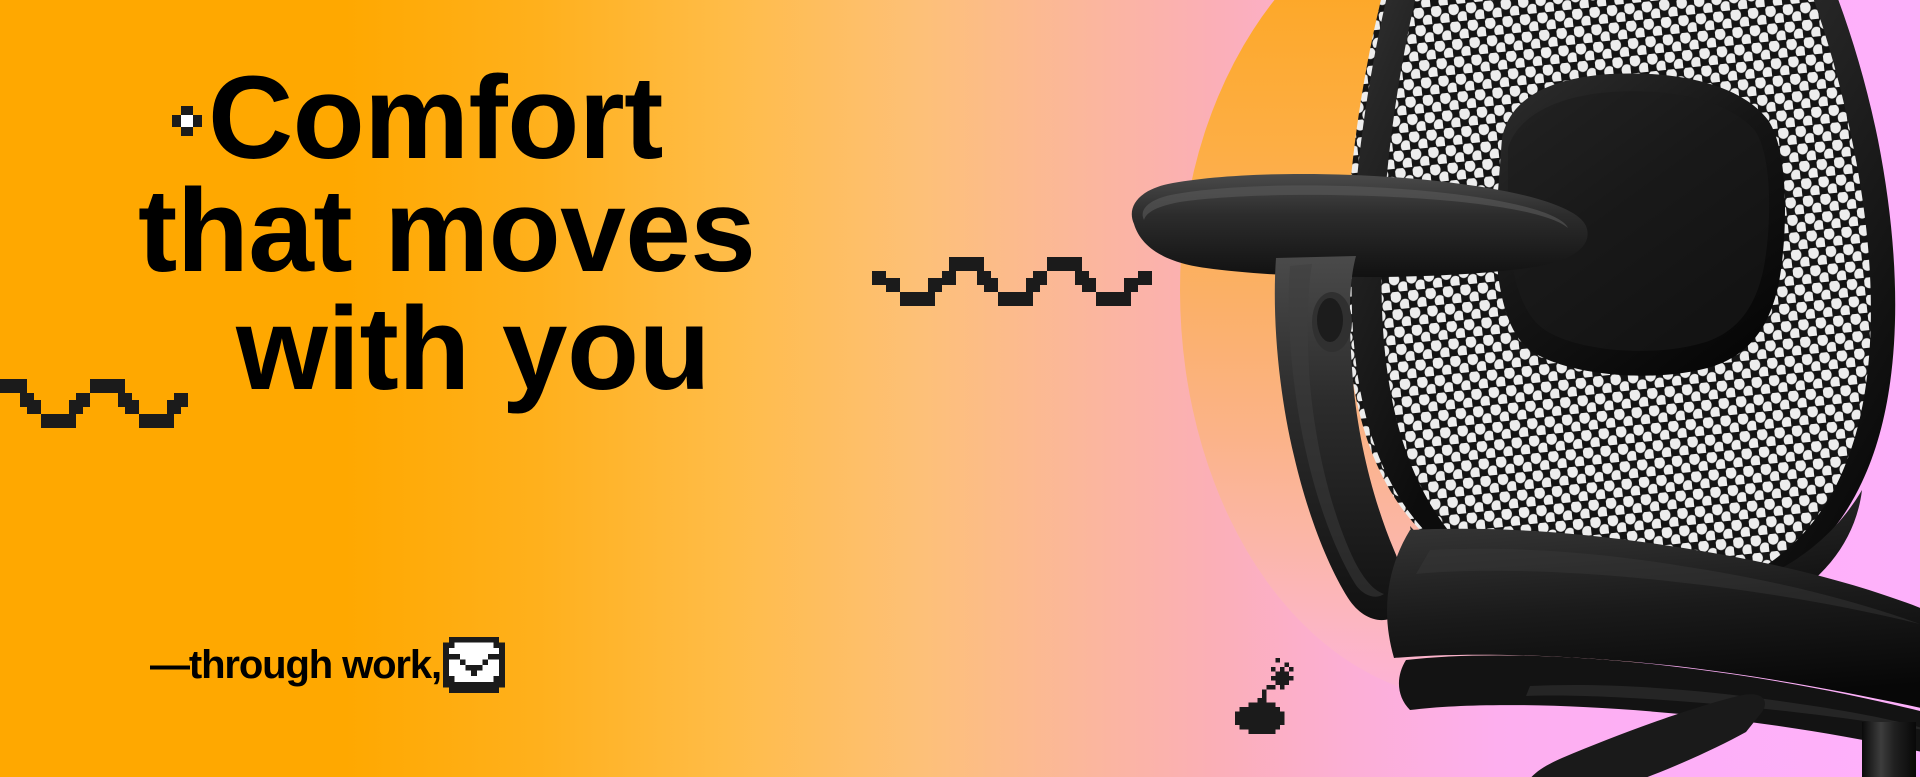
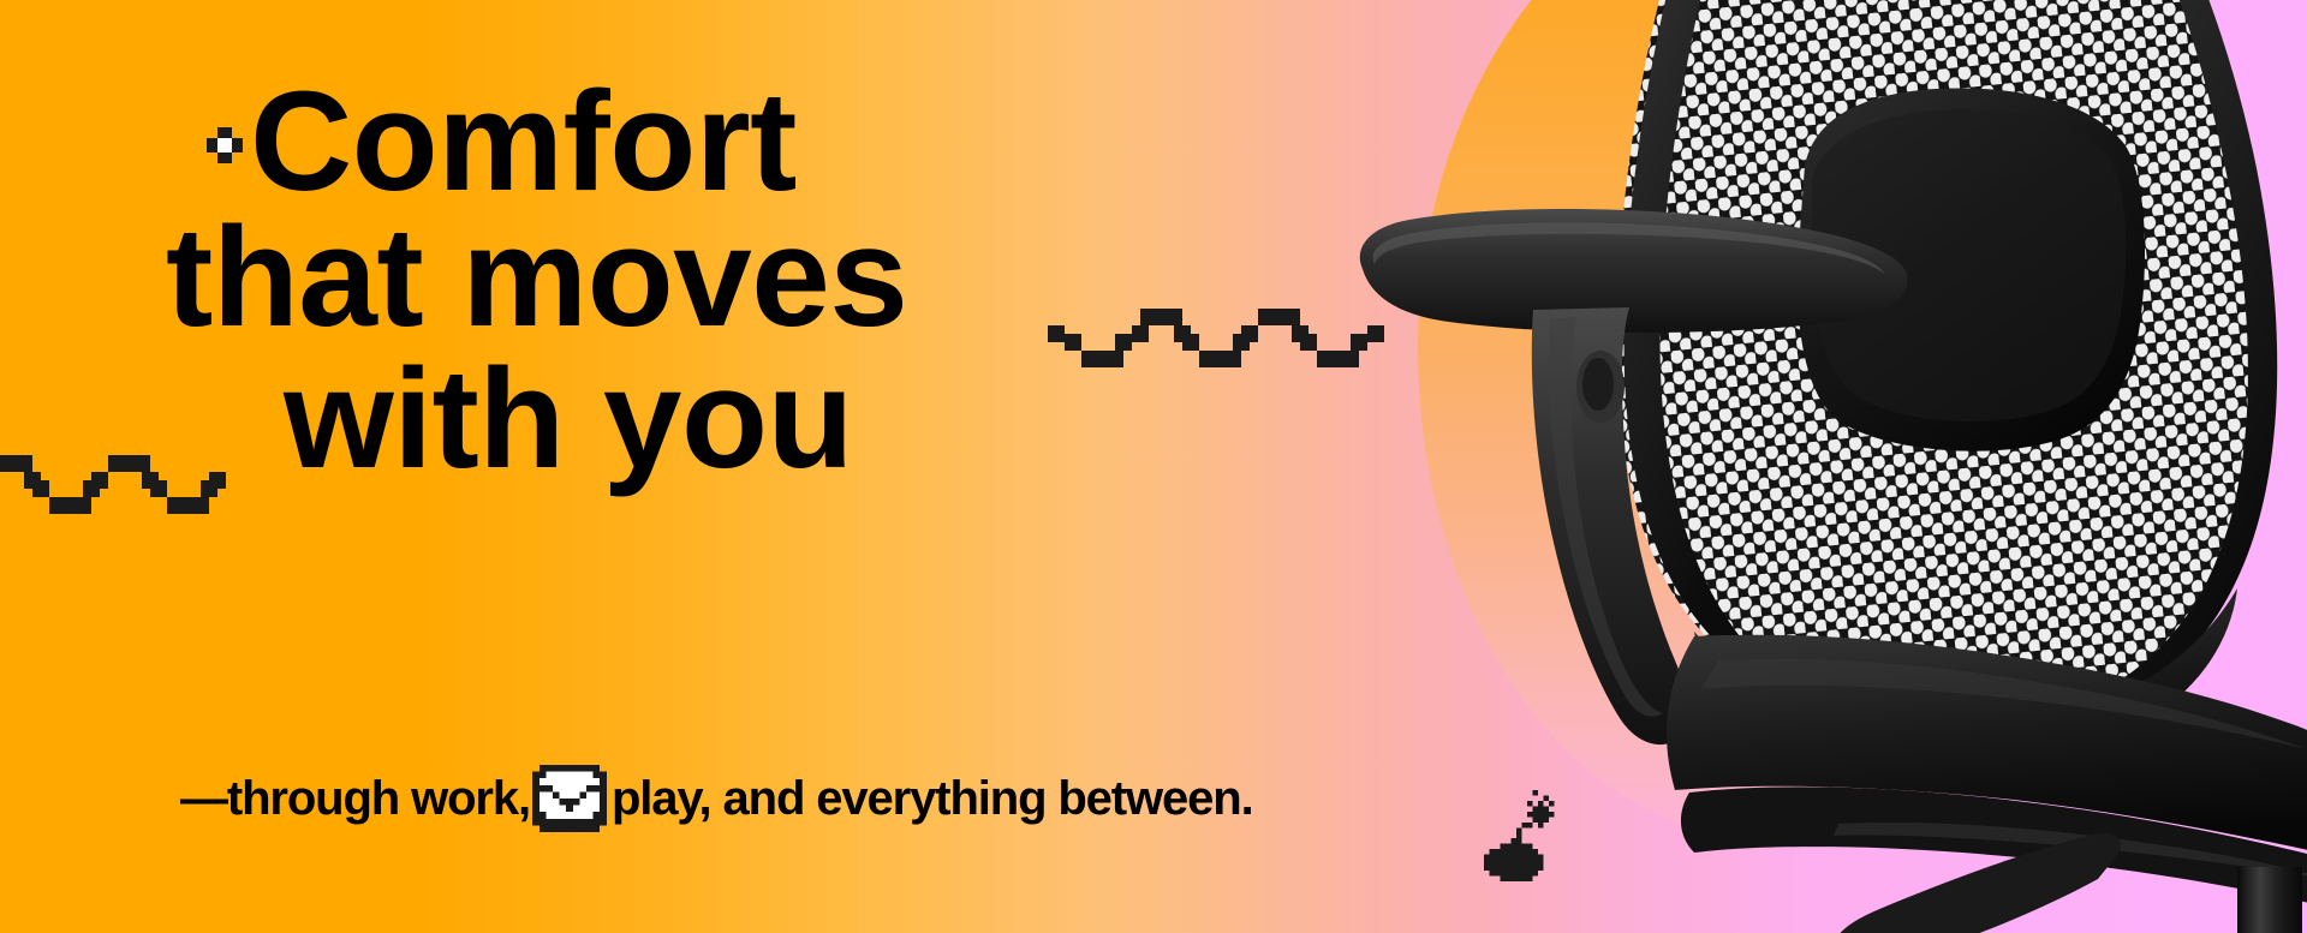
  Comfort
  that moves
  with you
  —through work,
+ play, and everything between.
